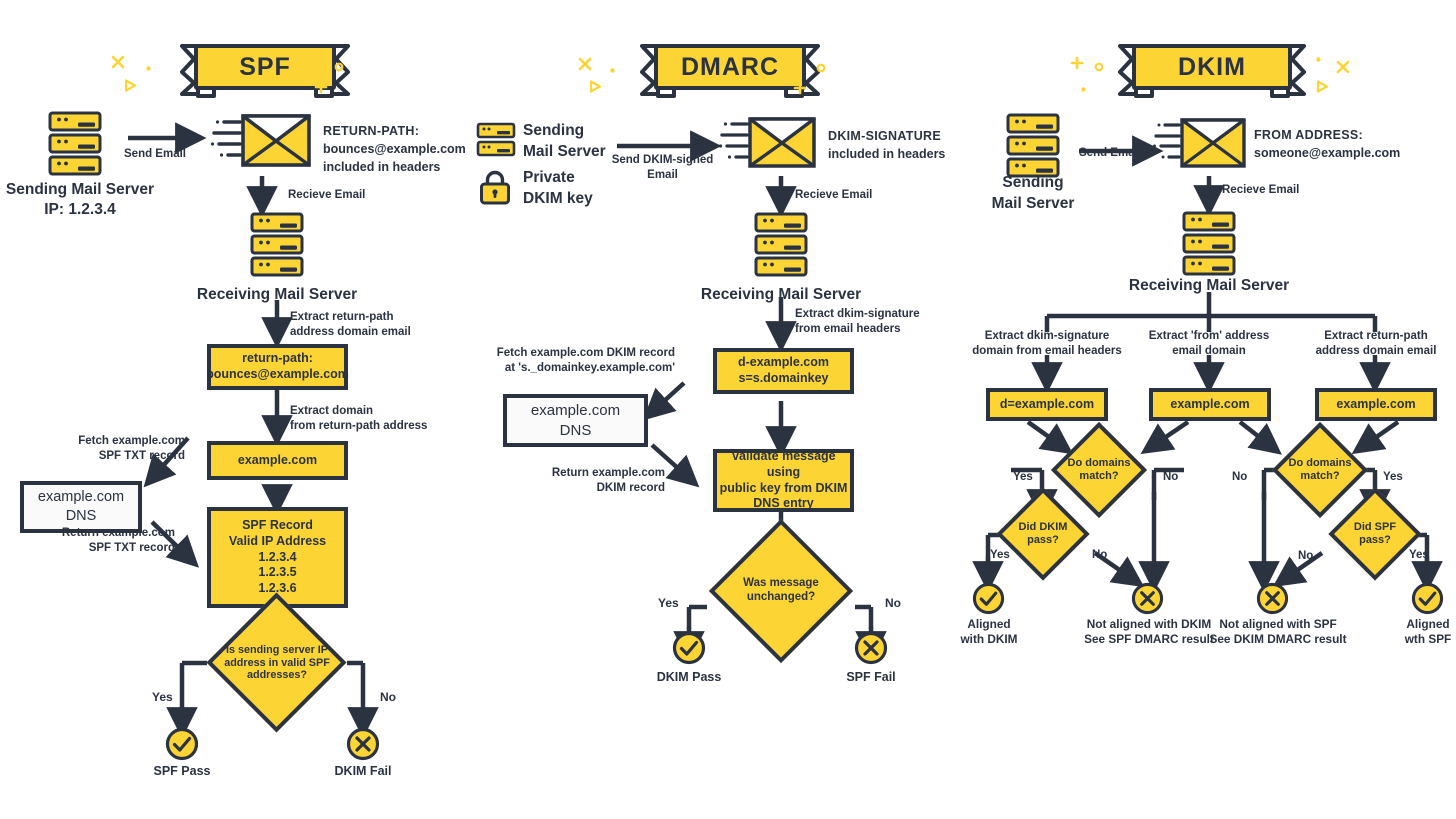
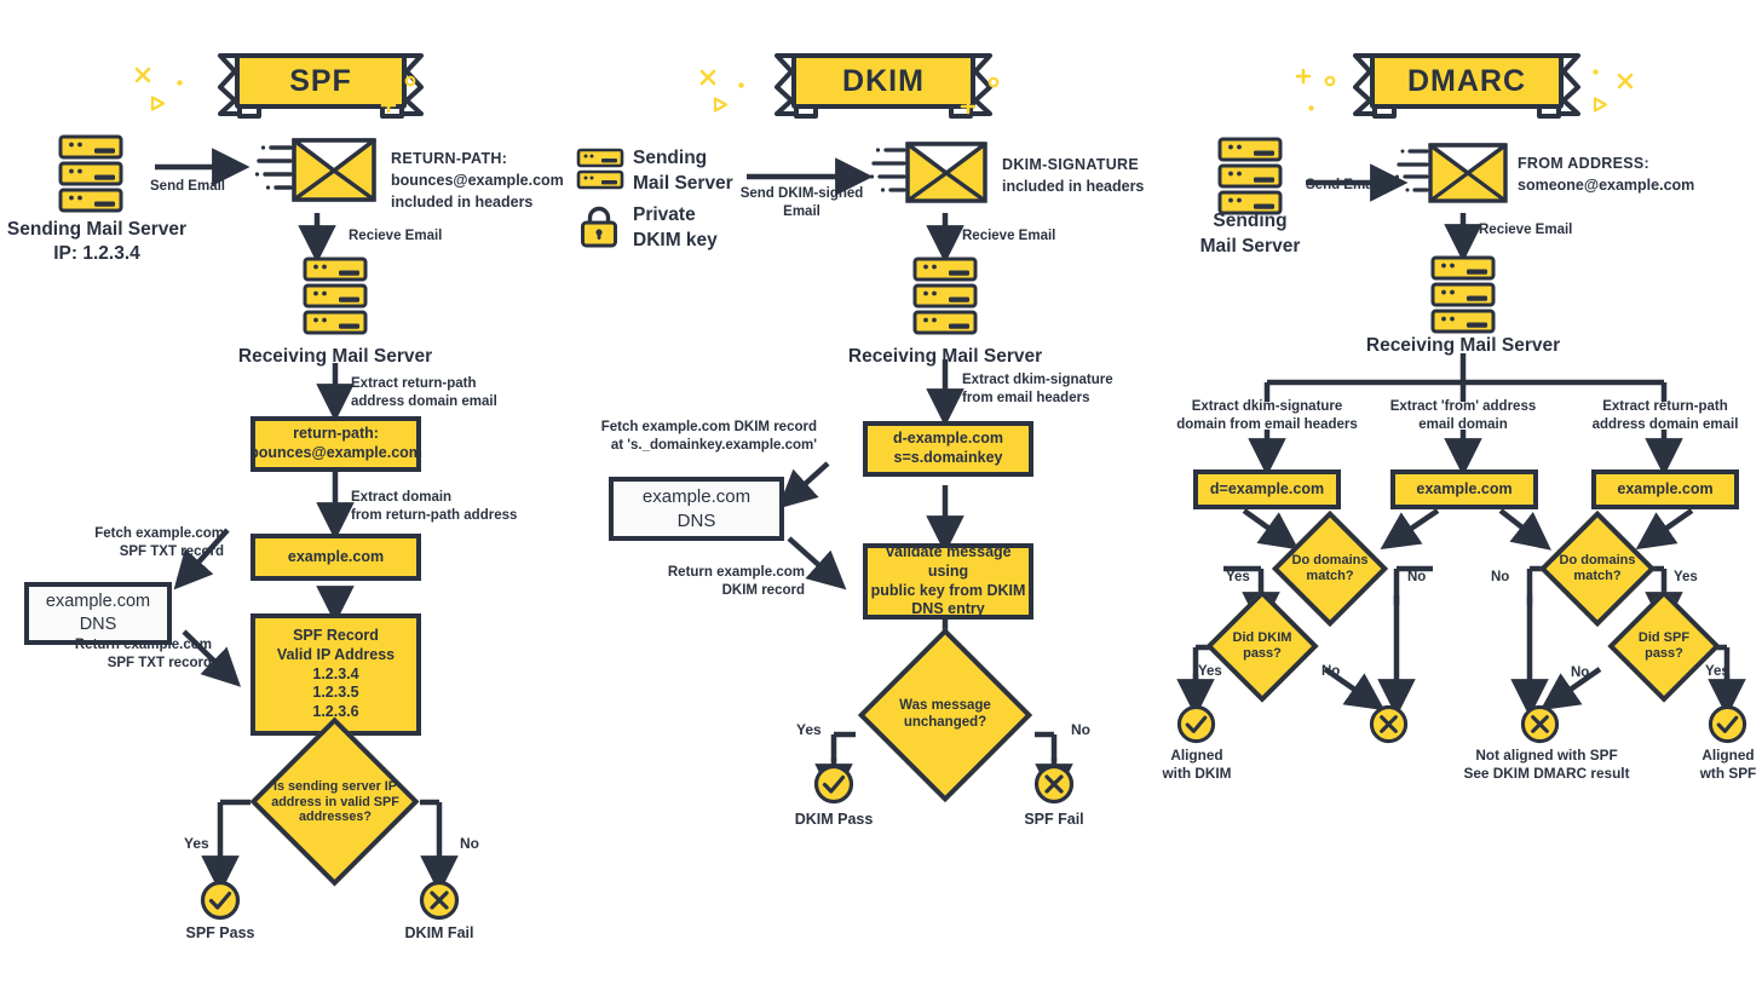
  SPF
  Sending Mail Server
  IP: 1.2.3.4
  Send Email
  RETURN-PATH:
  bounces@example.com
  included in headers
  Recieve Email
  Receiving Mail Server
  Extract return-path
  address domain email
  return-path:
  bounces@example.com
  Extract domain
  from return-path address
  example.com
  Fetch example.com
  SPF TXT record
  example.com
  DNS
  Return example.com
  SPF TXT record
  SPF Record
  Valid IP Address
  1.2.3.4
  1.2.3.5
  1.2.3.6
  Is sending server IP
  address in valid SPF
  addresses?
  Yes
  No
  SPF Pass
  DKIM Fail
- DMARC
+ DKIM
  Sending
  Mail Server
  Private
  DKIM key
  Send DKIM-signed
  Email
  DKIM-SIGNATURE
  included in headers
  Recieve Email
  Receiving Mail Server
  Extract dkim-signature
  from email headers
  d-example.com
  s=s.domainkey
  Fetch example.com DKIM record
  at 's._domainkey.example.com'
  example.com
  DNS
  Return example.com
  DKIM record
  Validate message using
  public key from DKIM
  DNS entry
  Was message
  unchanged?
  Yes
  No
  DKIM Pass
  SPF Fail
- DKIM
+ DMARC
  Sending
  Mail Server
  Send Email
  FROM ADDRESS:
  someone@example.com
  Recieve Email
  Receiving Mail Server
  Extract dkim-signature
  domain from email headers
  Extract 'from' address
  email domain
  Extract return-path
  address domain email
  d=example.com
  example.com
  example.com
  Do domains
  match?
  Yes
  No
  Did DKIM
  pass?
  Yes
  No
  Do domains
  match?
  No
  Yes
  Did SPF
  pass?
  No
  Yes
  Aligned
  with DKIM
- Not aligned with DKIM
- See SPF DMARC result
  Not aligned with SPF
  See DKIM DMARC result
  Aligned
  wth SPF
